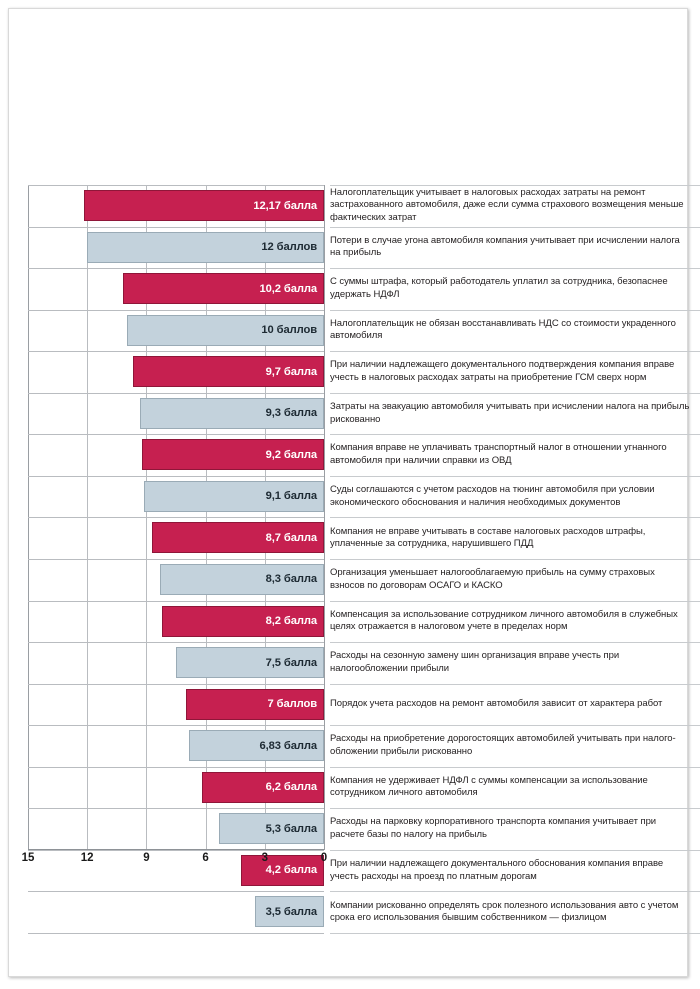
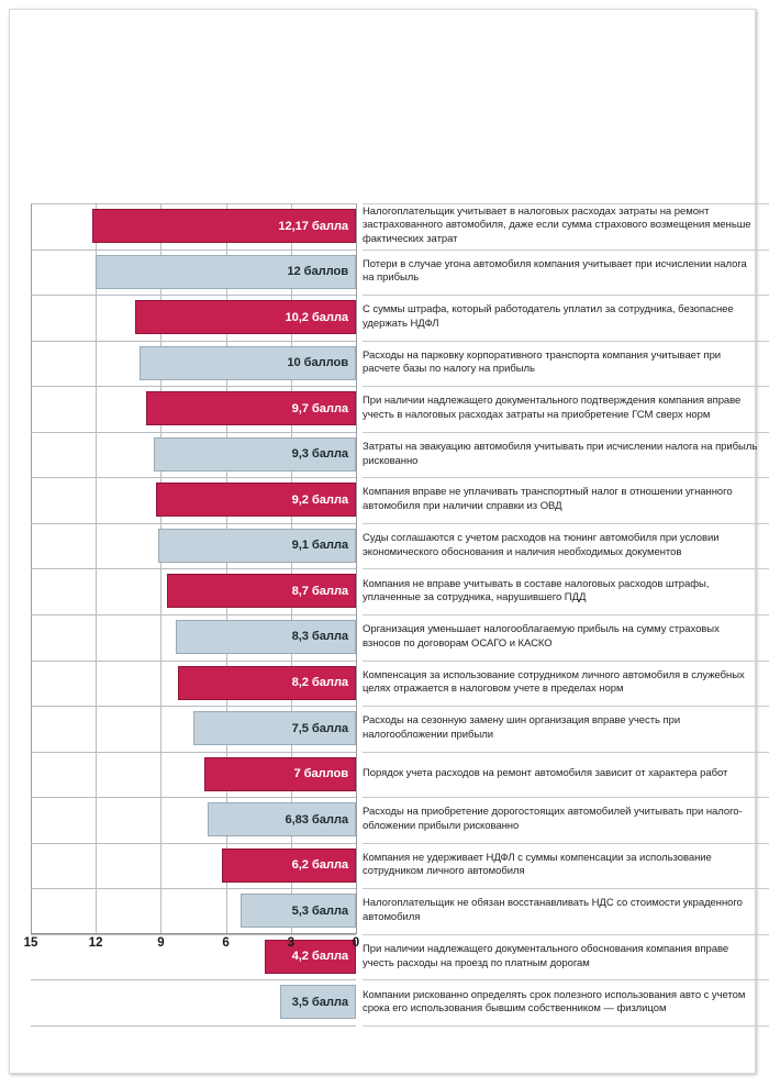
  12,17 балла
  Налогоплательщик учитывает в налоговых расходах затраты на ремонт застрахованного автомобиля, даже если сумма страхового возмещения меньше фактических затрат
  12 баллов
  Потери в случае угона автомобиля компания учитывает при исчислении налога на прибыль
  10,2 балла
  С суммы штрафа, который работодатель уплатил за сотрудника, безопаснее удержать НДФЛ
  10 баллов
- Налогоплательщик не обязан восстанавливать НДС со стоимости украденного автомобиля
+ Расходы на парковку корпоративного транспорта компания учитывает при расчете базы по налогу на прибыль
  9,7 балла
  При наличии надлежащего документального подтверждения компания вправе учесть в налоговых расходах затраты на приобретение ГСМ сверх норм
  9,3 балла
  Затраты на эвакуацию автомобиля учитывать при исчислении налога на прибыль рискованно
  9,2 балла
  Компания вправе не уплачивать транспортный налог в отношении угнанного автомобиля при наличии справки из ОВД
  9,1 балла
  Суды соглашаются с учетом расходов на тюнинг автомобиля при условии экономического обоснования и наличия необходимых документов
  8,7 балла
  Компания не вправе учитывать в составе налоговых расходов штрафы, уплаченные за сотрудника, нарушившего ПДД
  8,3 балла
  Организация уменьшает налогооблагаемую прибыль на сумму страховых взносов по договорам ОСАГО и КАСКО
  8,2 балла
  Компенсация за использование сотрудником личного автомобиля в служебных целях отражается в налоговом учете в пределах норм
  7,5 балла
  Расходы на сезонную замену шин организация вправе учесть при налогообложении прибыли
  7 баллов
  Порядок учета расходов на ремонт автомобиля зависит от характера работ
  6,83 балла
  Расходы на приобретение дорогостоящих автомобилей учитывать при налого-обложении прибыли рискованно
  6,2 балла
  Компания не удерживает НДФЛ с суммы компенсации за использование сотрудником личного автомобиля
  5,3 балла
- Расходы на парковку корпоративного транспорта компания учитывает при расчете базы по налогу на прибыль
+ Налогоплательщик не обязан восстанавливать НДС со стоимости украденного автомобиля
  4,2 балла
  При наличии надлежащего документального обоснования компания вправе учесть расходы на проезд по платным дорогам
  3,5 балла
  Компании рискованно определять срок полезного использования авто с учетом срока его использования бывшим собственником — физлицом
  15
  12
  9
  6
  3
  0
